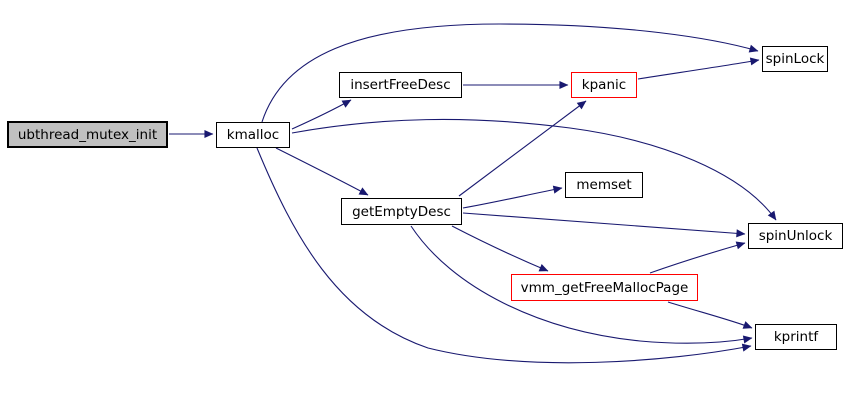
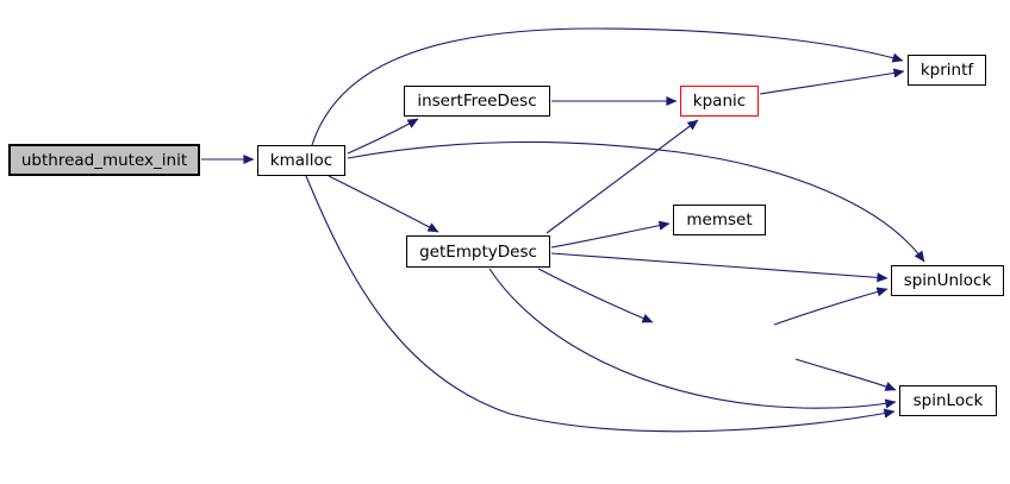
  ubthread_mutex_init
  kmalloc
  insertFreeDesc
  kpanic
- spinLock
+ kprintf
  memset
  getEmptyDesc
  spinUnlock
- vmm_getFreeMallocPage
- kprintf
+ spinLock
